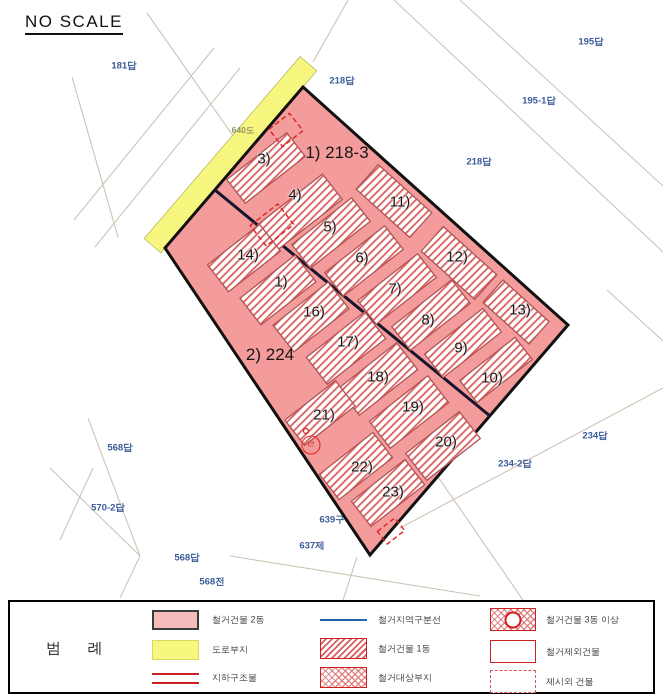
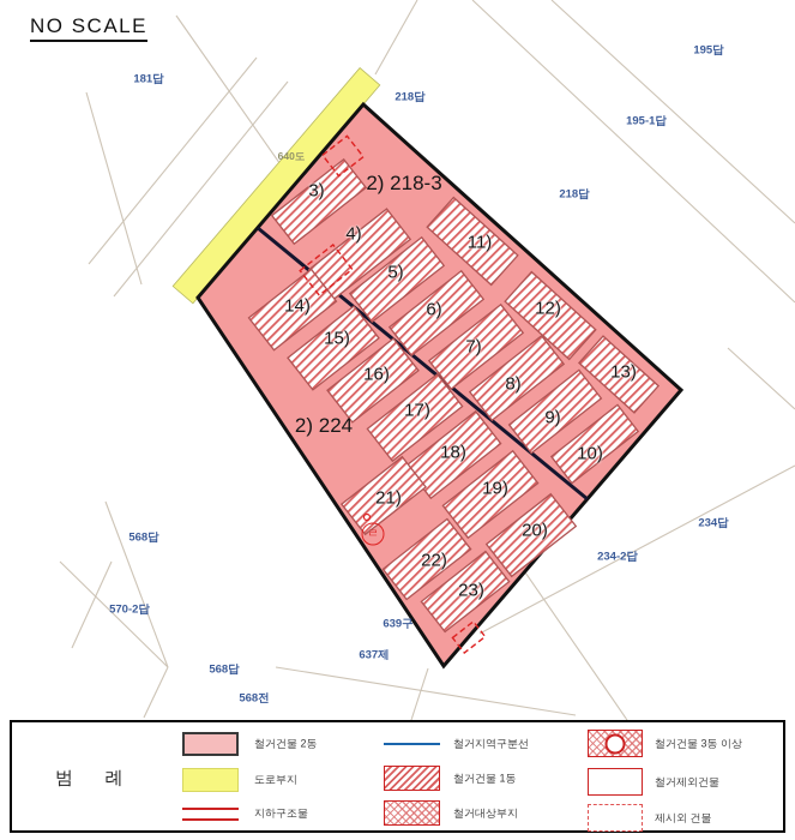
  NO SCALE
  181답
  218답
  195답
  195-1답
  218답
  640도
  234답
  234-2답
  568답
  570-2답
  568답
  568전
  639구
  637제
- 1) 218-3
+ 2) 218-3
  2) 224
  3)
  4)
  5)
  6)
  7)
  8)
  9)
  10)
  11)
  12)
  13)
  14)
- 1)
+ 15)
  16)
  17)
  18)
  19)
  20)
  21)
  22)
  23)
  ㄹ
  범 례
  철거건물 2동
  도로부지
  지하구조물
  철거지역구분선
  철거건물 1동
  철거대상부지
  철거건물 3동 이상
  철거제외건물
  제시외 건물
